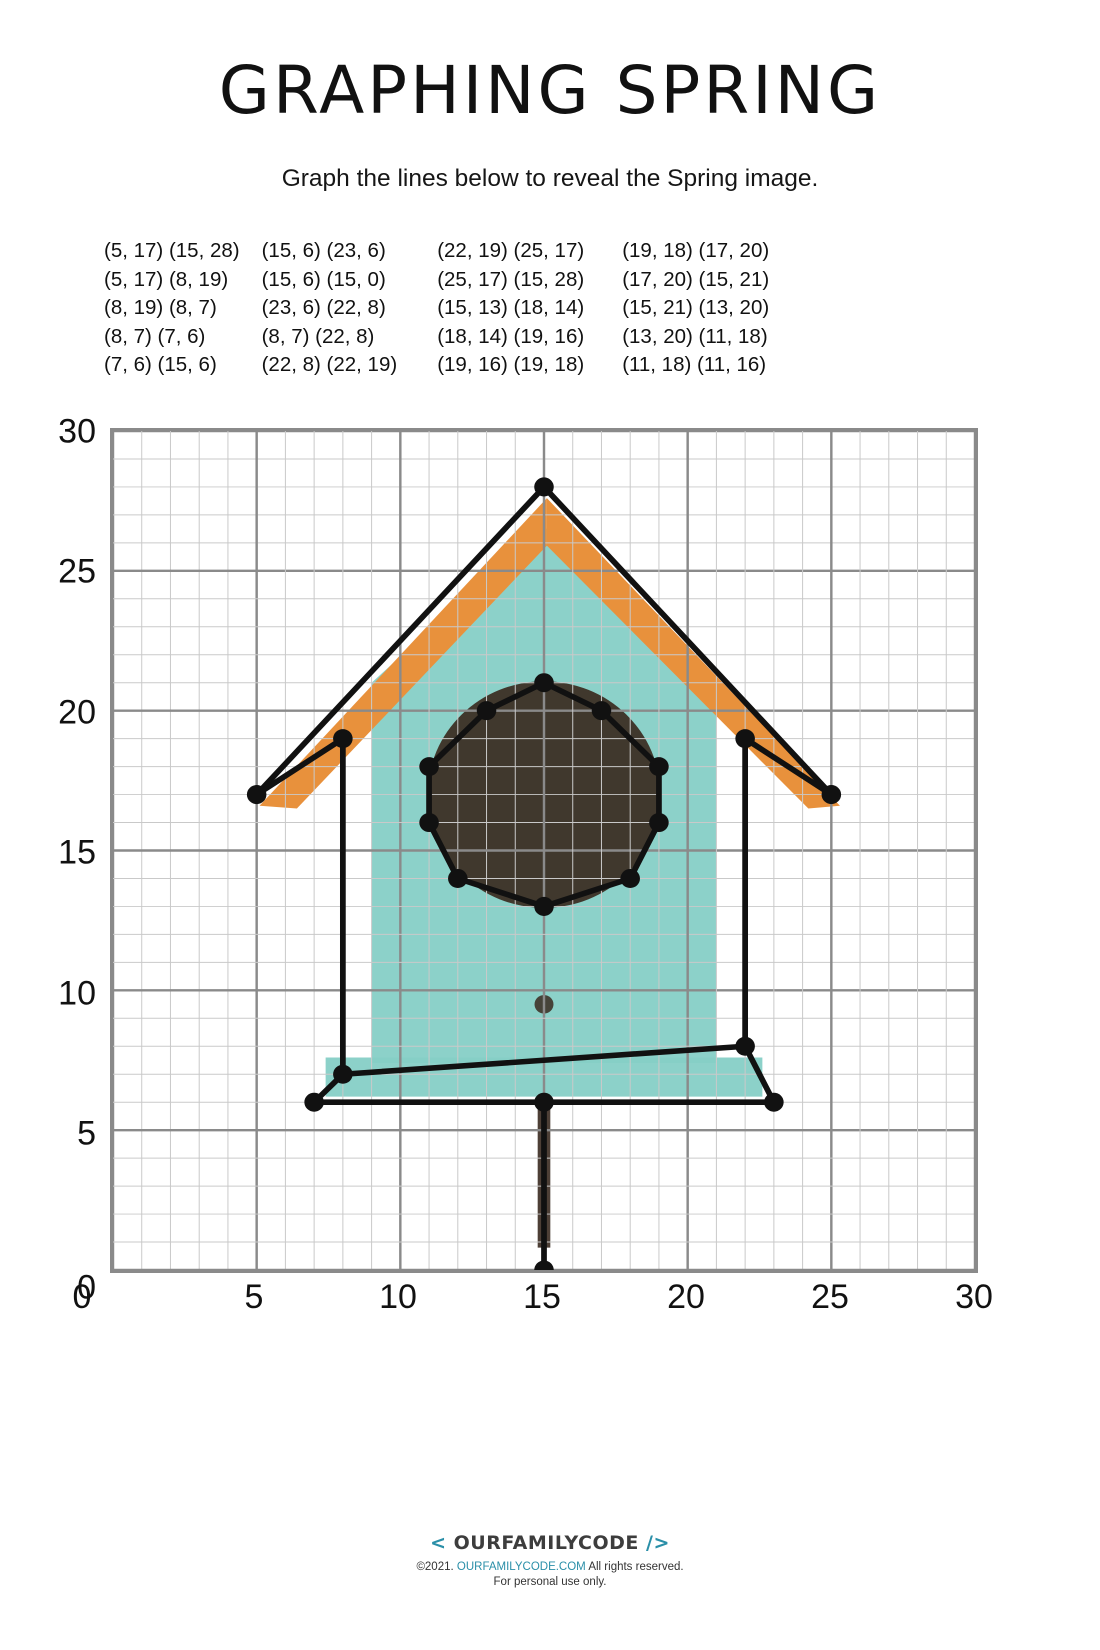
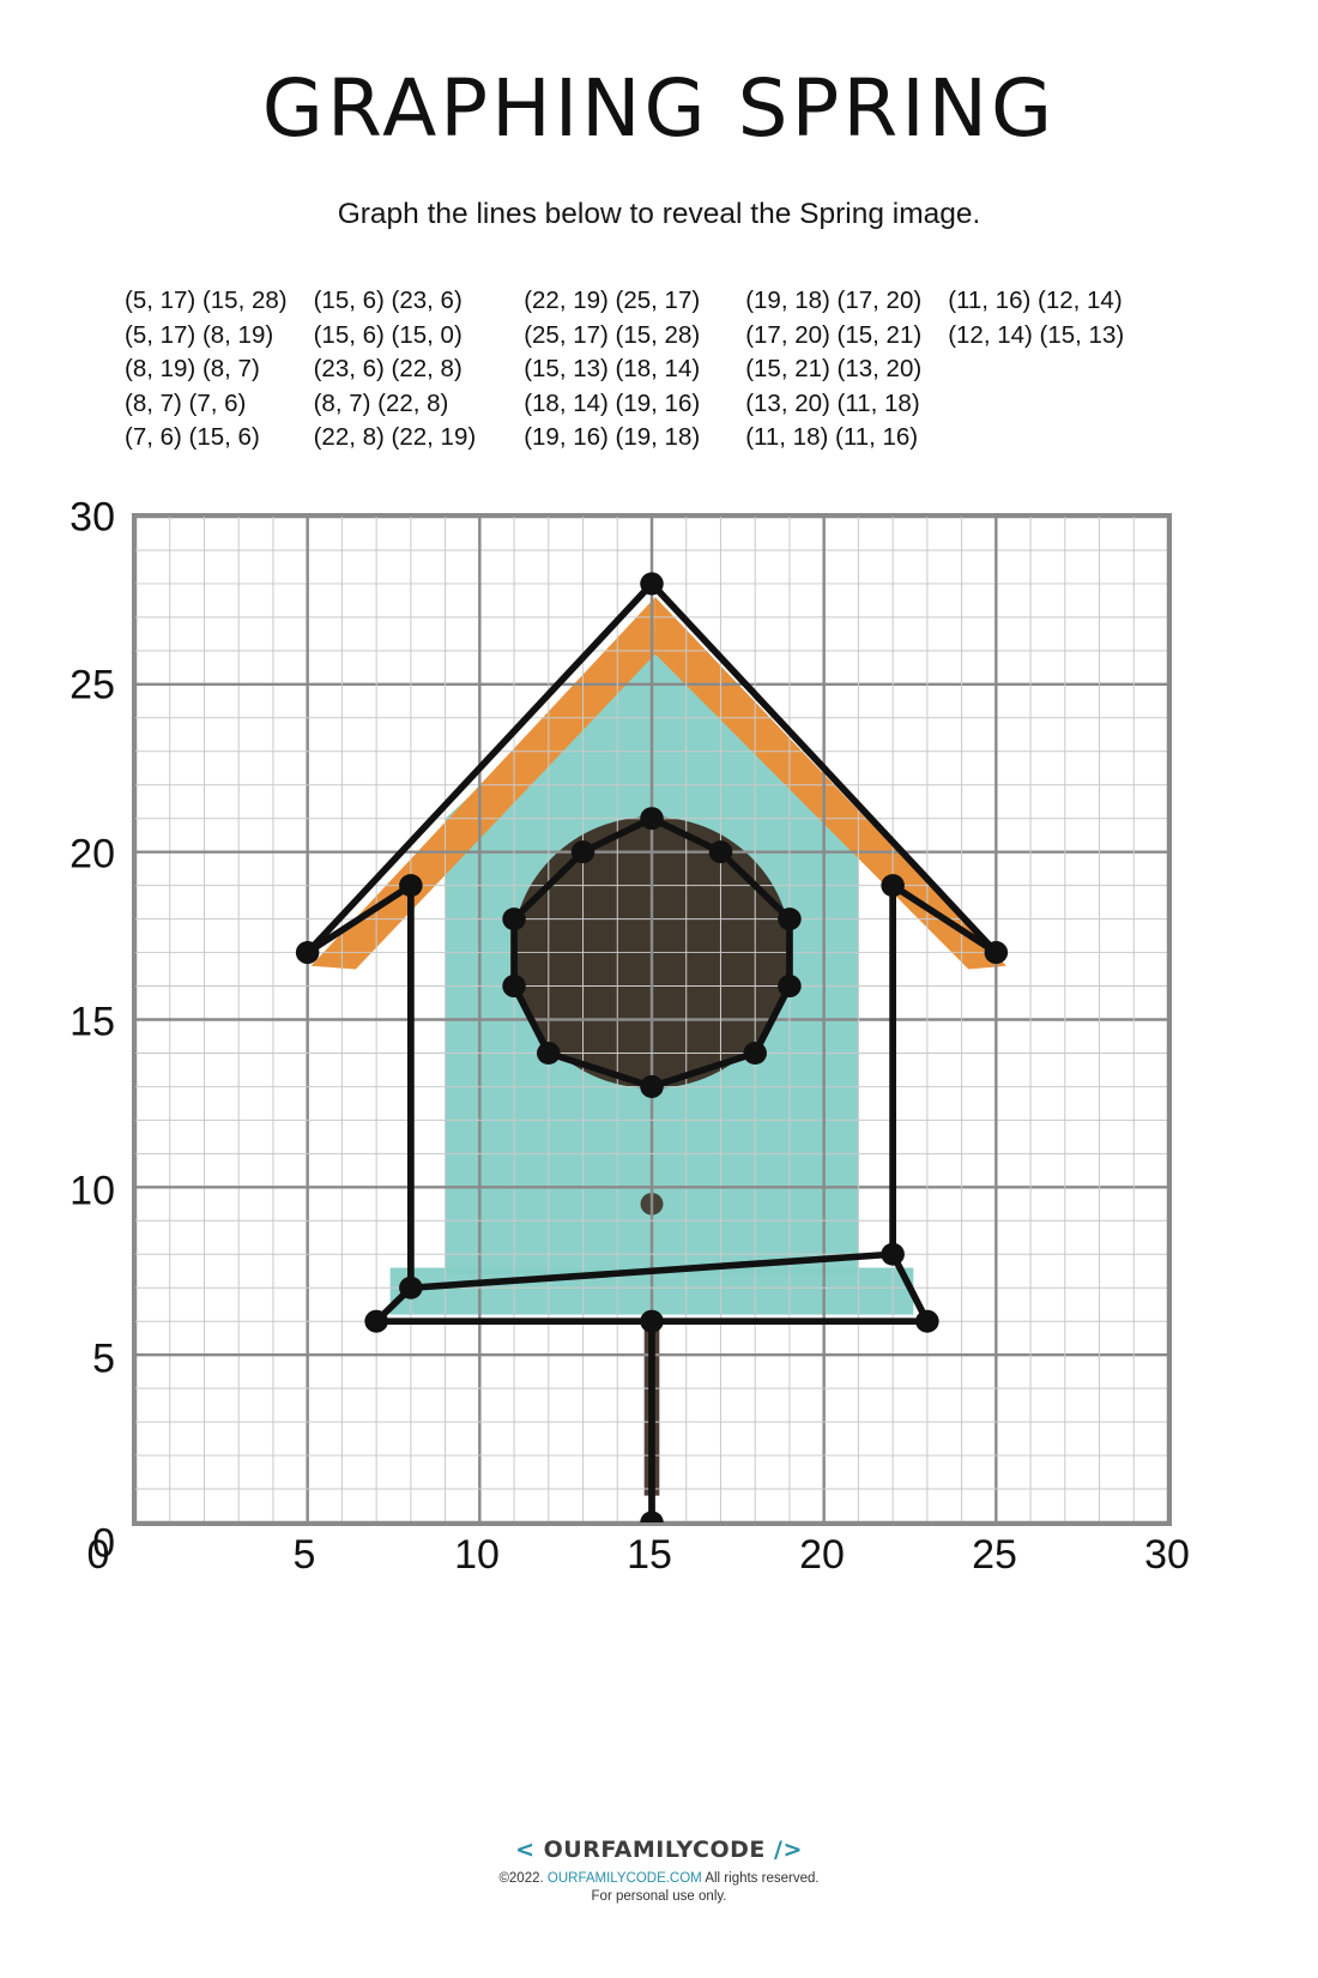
  GRAPHING SPRING
  Graph the lines below to reveal the Spring image.
  (5, 17) (15, 28)
  (5, 17) (8, 19)
  (8, 19) (8, 7)
  (8, 7) (7, 6)
  (7, 6) (15, 6)
  (15, 6) (23, 6)
  (15, 6) (15, 0)
  (23, 6) (22, 8)
  (8, 7) (22, 8)
  (22, 8) (22, 19)
  (22, 19) (25, 17)
  (25, 17) (15, 28)
  (15, 13) (18, 14)
  (18, 14) (19, 16)
  (19, 16) (19, 18)
  (19, 18) (17, 20)
  (17, 20) (15, 21)
  (15, 21) (13, 20)
  (13, 20) (11, 18)
  (11, 18) (11, 16)
+ (11, 16) (12, 14)
+ (12, 14) (15, 13)
  30
  25
  20
  15
  10
  5
  0
  0
  5
  10
  15
  20
  25
  30
  < OURFAMILYCODE />
- ©2021. OURFAMILYCODE.COM All rights reserved.
+ ©2022. OURFAMILYCODE.COM All rights reserved.
  For personal use only.
